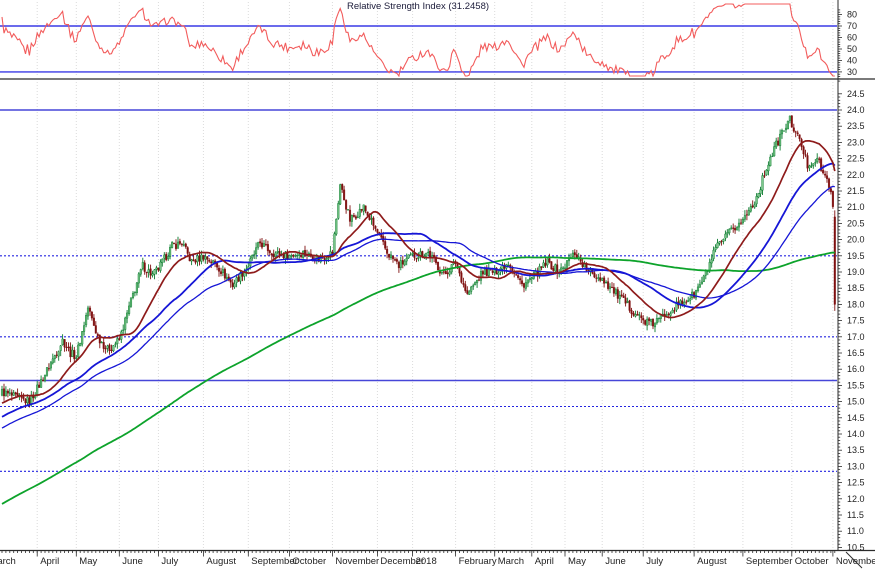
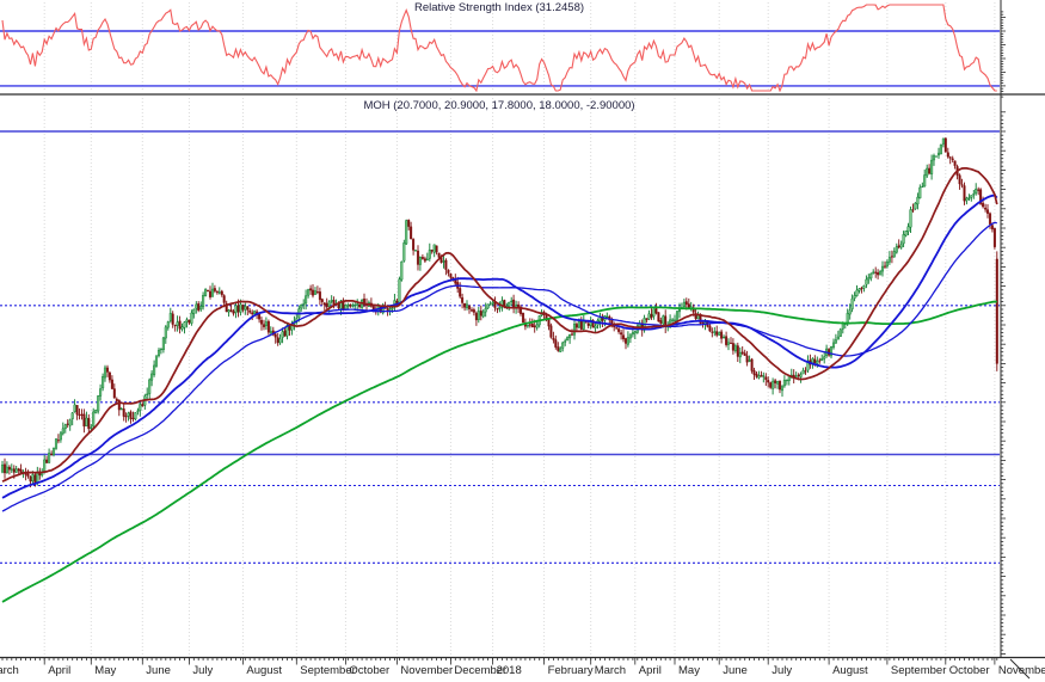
- 80
- 70
- 60
- 50
- 40
- 30
- 24.5
- 24.0
- 23.5
- 23.0
- 22.5
- 22.0
- 21.5
- 21.0
- 20.5
- 20.0
- 19.5
- 19.0
- 18.5
- 18.0
- 17.5
- 17.0
- 16.5
- 16.0
- 15.5
- 15.0
- 14.5
- 14.0
- 13.5
- 13.0
- 12.5
- 12.0
- 11.5
- 11.0
- 10.5
  April
  May
  June
  July
  August
  September
  October
  November
  December
  2018
  February
  March
  April
  May
  June
  July
  August
  September
  October
  Novembe
  Relative Strength Index (31.2458)
+ MOH (20.7000, 20.9000, 17.8000, 18.0000, -2.90000)
